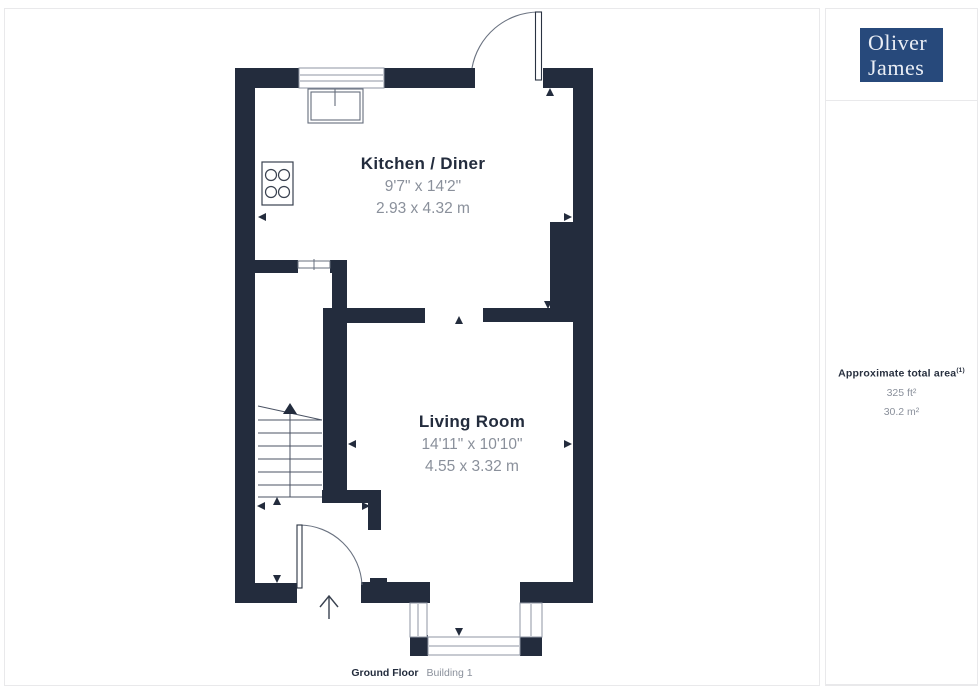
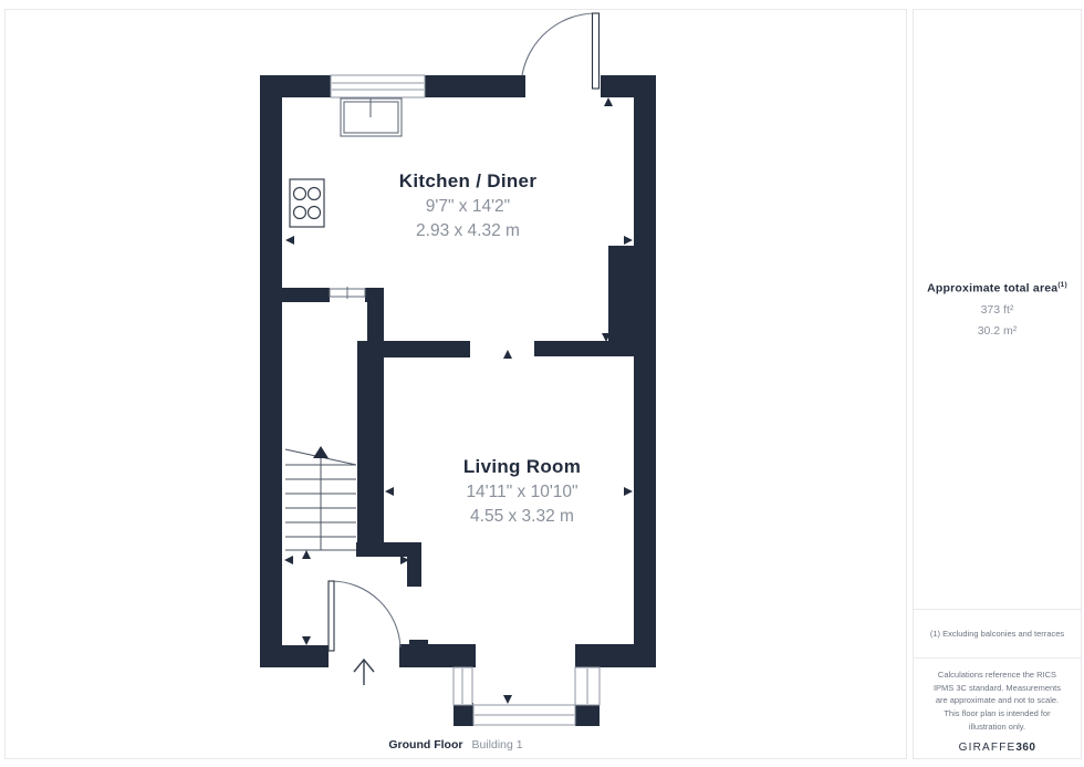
  Ground Floor Building 1
  Kitchen / Diner
  9'7" x 14'2"
  2.93 x 4.32 m
  Living Room
  14'11" x 10'10"
  4.55 x 3.32 m
- Oliver
- James
  Approximate total area
- 325 ft²
+ 373 ft²
  30.2 m²
+ (1) Excluding balconies and terraces
+ Calculations reference the RICS IPMS 3C standard. Measurements are approximate and not to scale. This floor plan is intended for illustration only.
+ GIRAFFE360
